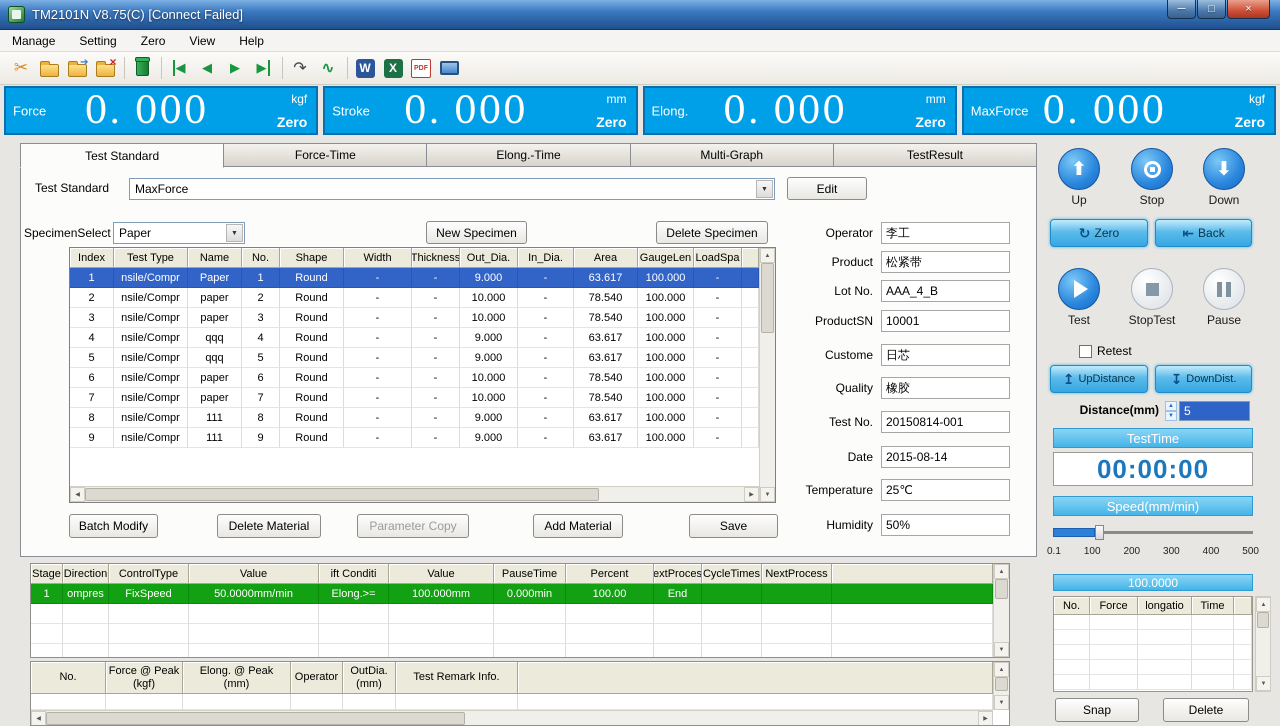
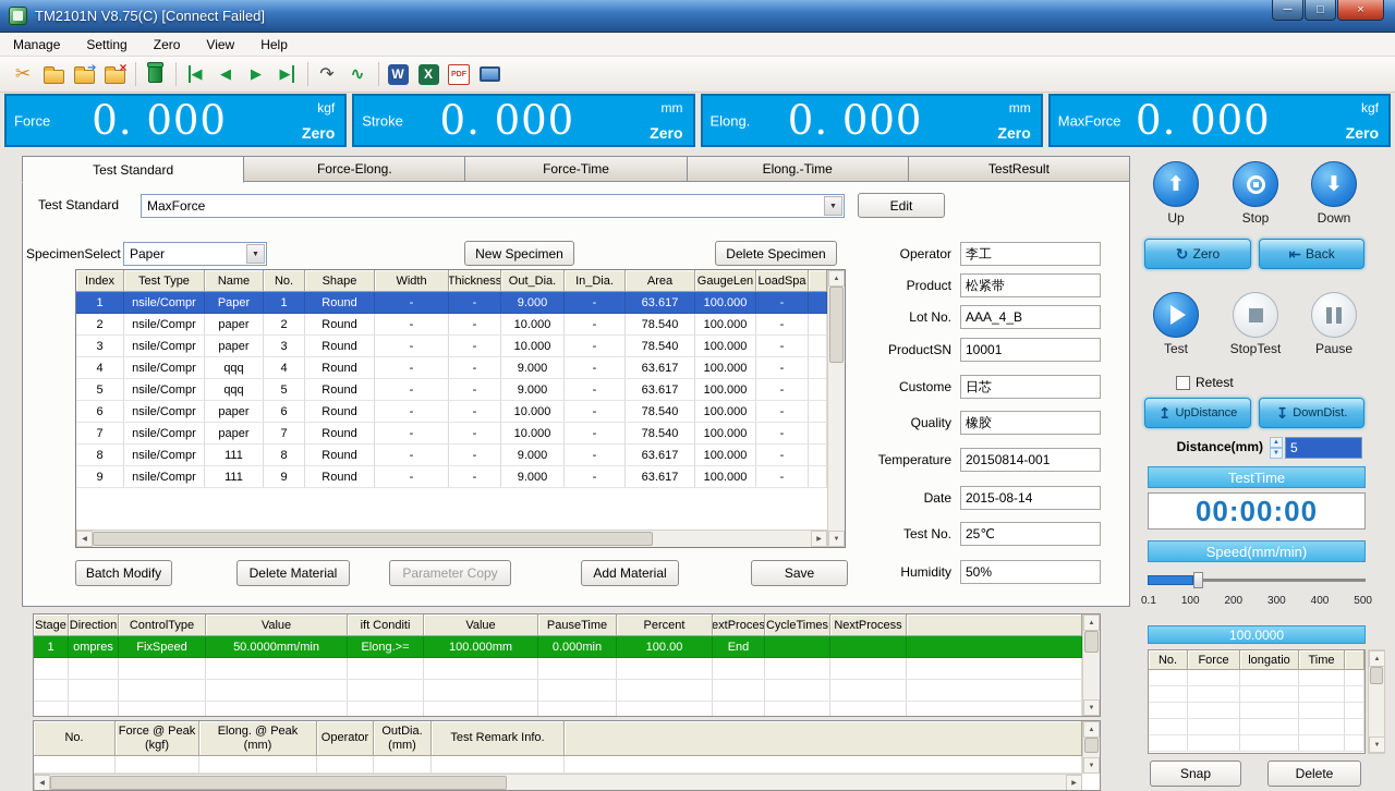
  TM2101N V8.75(C) [Connect Failed]
  ─
  □
  ×
  Manage
  Setting
  Zero
  View
  Help
  W
  X
  Force
  0. 000
  kgf
  Zero
  Stroke
  0. 000
  mm
  Zero
  Elong.
  0. 000
  mm
  Zero
  MaxForce
  0. 000
  kgf
  Zero
  Test Standard
+ Force-Elong.
  Force-Time
  Elong.-Time
- Multi-Graph
  TestResult
  Test Standard
  MaxForce
  Edit
  SpecimenSelect
  Paper
  New Specimen
  Delete Specimen
  Index
  Test Type
  Name
  No.
  Shape
  Width
  Thickness
  Out_Dia.
  In_Dia.
  Area
  GaugeLen
  LoadSpa
  1
  nsile/Compr
  Paper
  1
  Round
  -
  -
  9.000
  -
  63.617
  100.000
  -
  2
  nsile/Compr
  paper
  2
  Round
  -
  -
  10.000
  -
  78.540
  100.000
  -
  3
  nsile/Compr
  paper
  3
  Round
  -
  -
  10.000
  -
  78.540
  100.000
  -
  4
  nsile/Compr
  qqq
  4
  Round
  -
  -
  9.000
  -
  63.617
  100.000
  -
  5
  nsile/Compr
  qqq
  5
  Round
  -
  -
  9.000
  -
  63.617
  100.000
  -
  6
  nsile/Compr
  paper
  6
  Round
  -
  -
  10.000
  -
  78.540
  100.000
  -
  7
  nsile/Compr
  paper
  7
  Round
  -
  -
  10.000
  -
  78.540
  100.000
  -
  8
  nsile/Compr
  111
  8
  Round
  -
  -
  9.000
  -
  63.617
  100.000
  -
  9
  nsile/Compr
  111
  9
  Round
  -
  -
  9.000
  -
  63.617
  100.000
  -
  Batch Modify
  Delete Material
  Parameter Copy
  Add Material
  Save
  Operator
  李工
  Product
  松紧带
  Lot No.
  AAA_4_B
  ProductSN
  10001
  Custome
  日芯
  Quality
  橡胶
- Test No.
+ Temperature
  20150814-001
  Date
  2015-08-14
- Temperature
+ Test No.
  25℃
  Humidity
  50%
  Stage
  Direction
  ControlType
  Value
  ift Conditi
  Value
  PauseTime
  Percent
  extProces
  CycleTimes
  NextProcess
  1
  ompres
  FixSpeed
  50.0000mm/min
  Elong.>=
  100.000mm
  0.000min
  100.00
  End
  No.
  Force @ Peak
  (kgf)
  Elong. @ Peak
  (mm)
  Operator
  OutDia.
  (mm)
  Test Remark Info.
  ⬆
  Up
  Stop
  ⬇
  Down
  ↻
  Zero
  ⇤
  Back
  Test
  StopTest
  Pause
  Retest
  ↥
  UpDistance
  ↧
  DownDist.
  Distance(mm)
  5
  TestTime
  00:00:00
  Speed(mm/min)
  0.1
  100
  200
  300
  400
  500
  100.0000
  No.
  Force
  longatio
  Time
  Snap
  Delete
